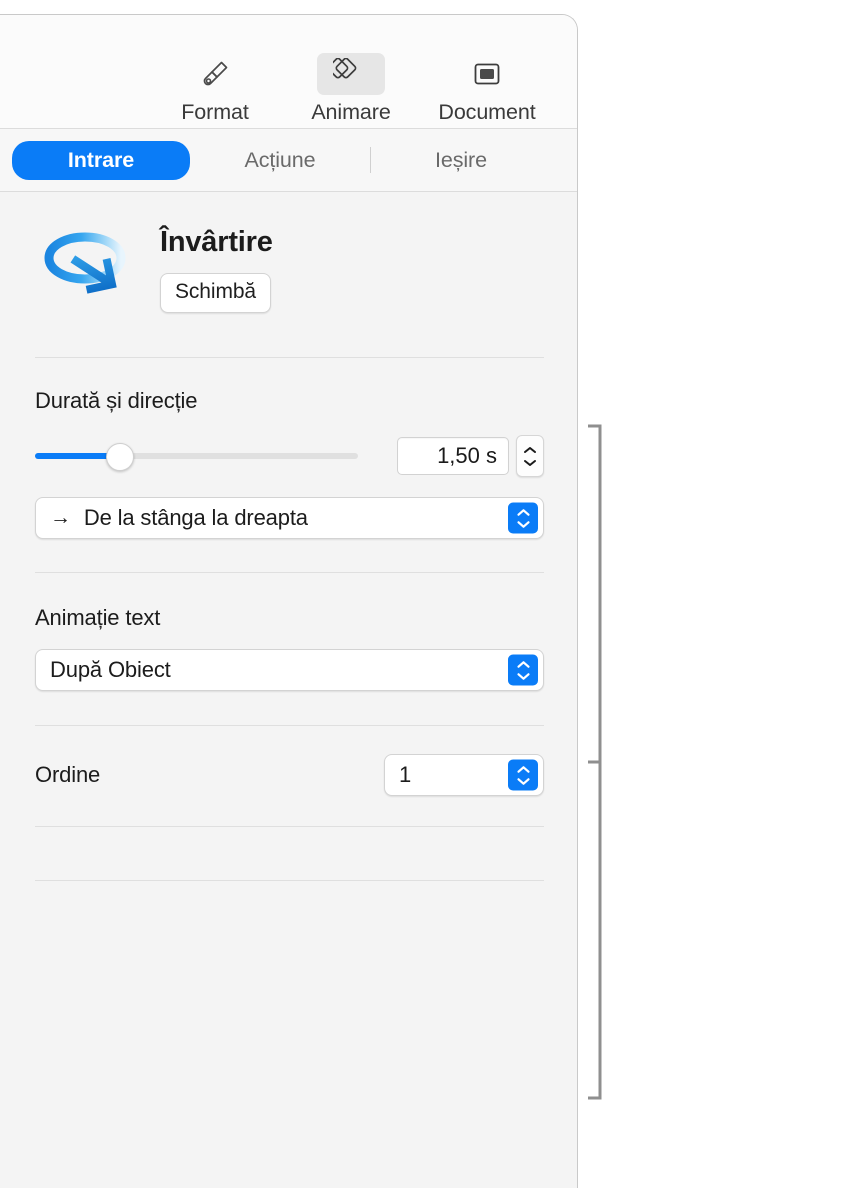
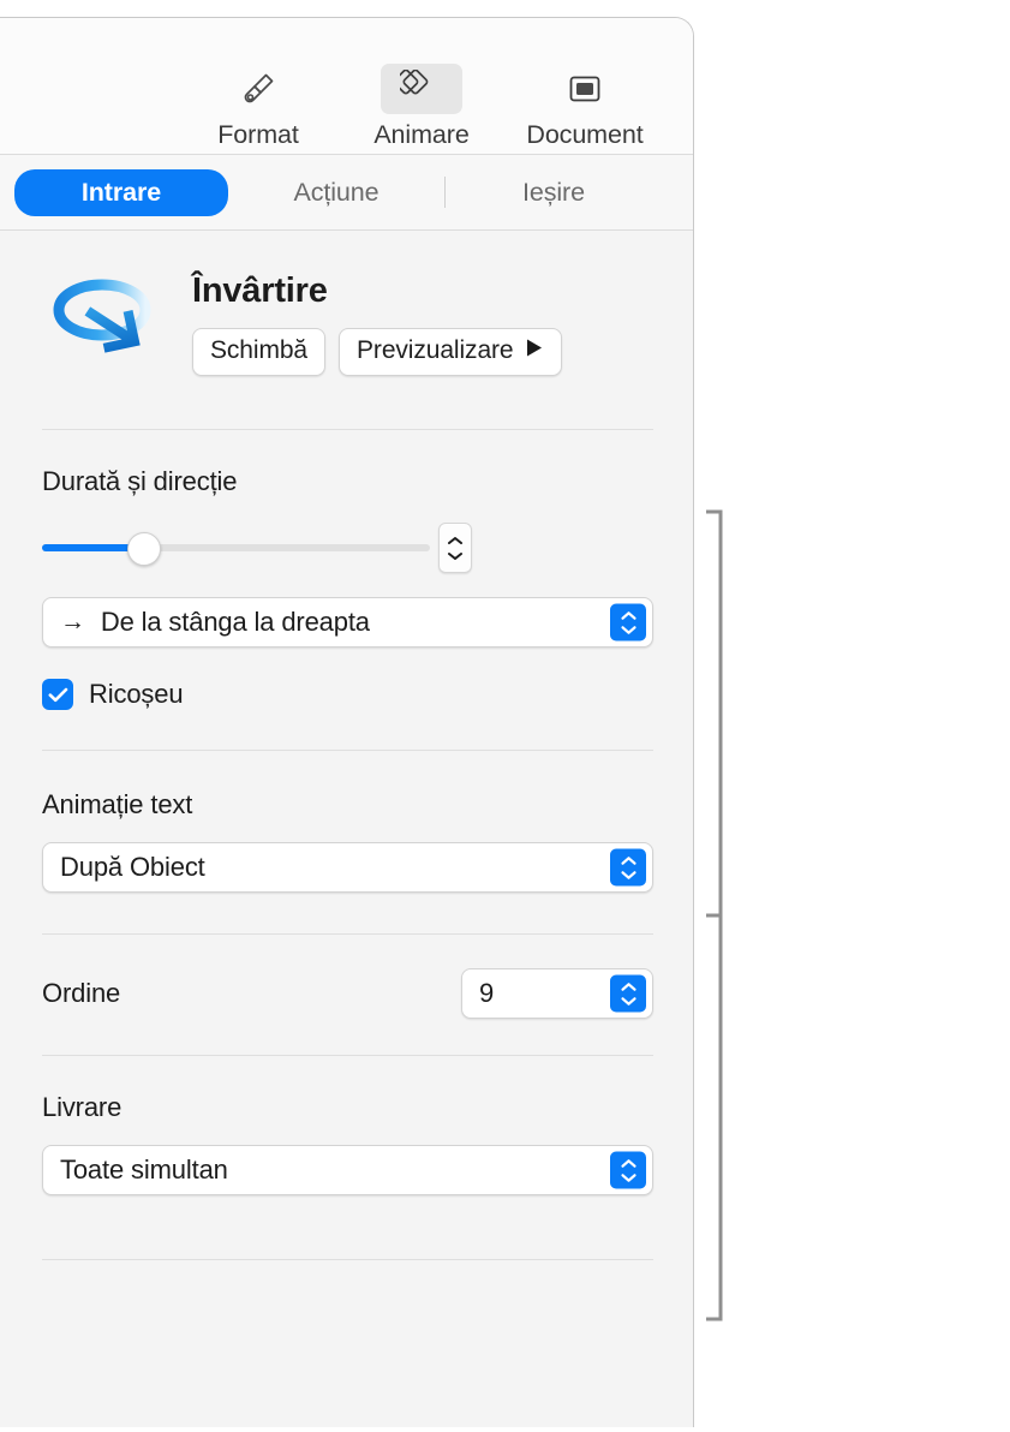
  Format
  Animare
  Document
  Intrare
  Acțiune
  Ieșire
  Învârtire
  Schimbă
+ Previzualizare
  Durată și direcție
- 1,50 s
  →
  De la stânga la dreapta
+ Ricoșeu
  Animație text
  După Obiect
  Ordine
- 1
+ 9
+ Livrare
+ Toate simultan
